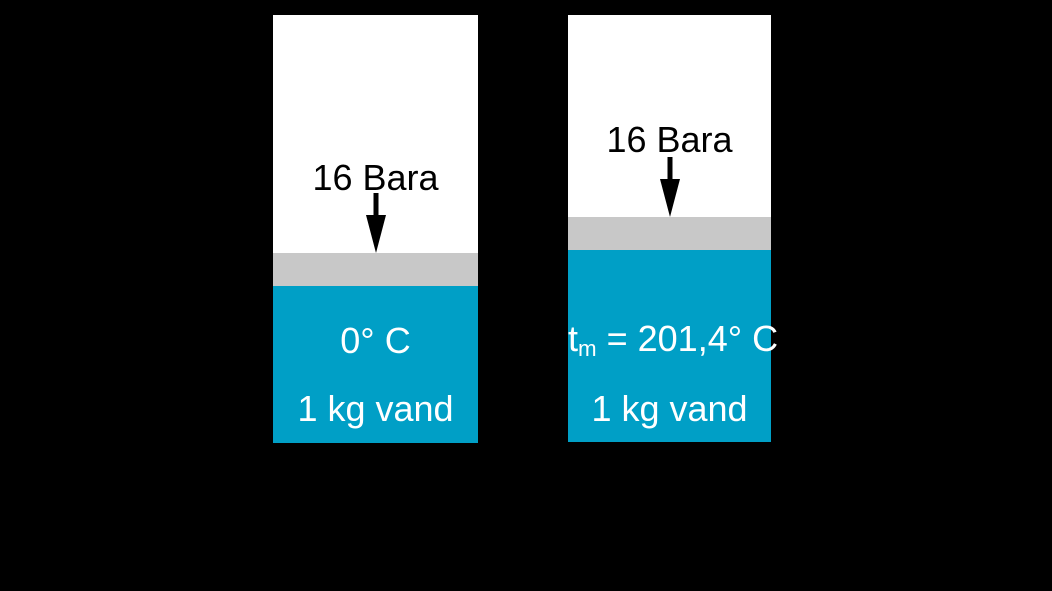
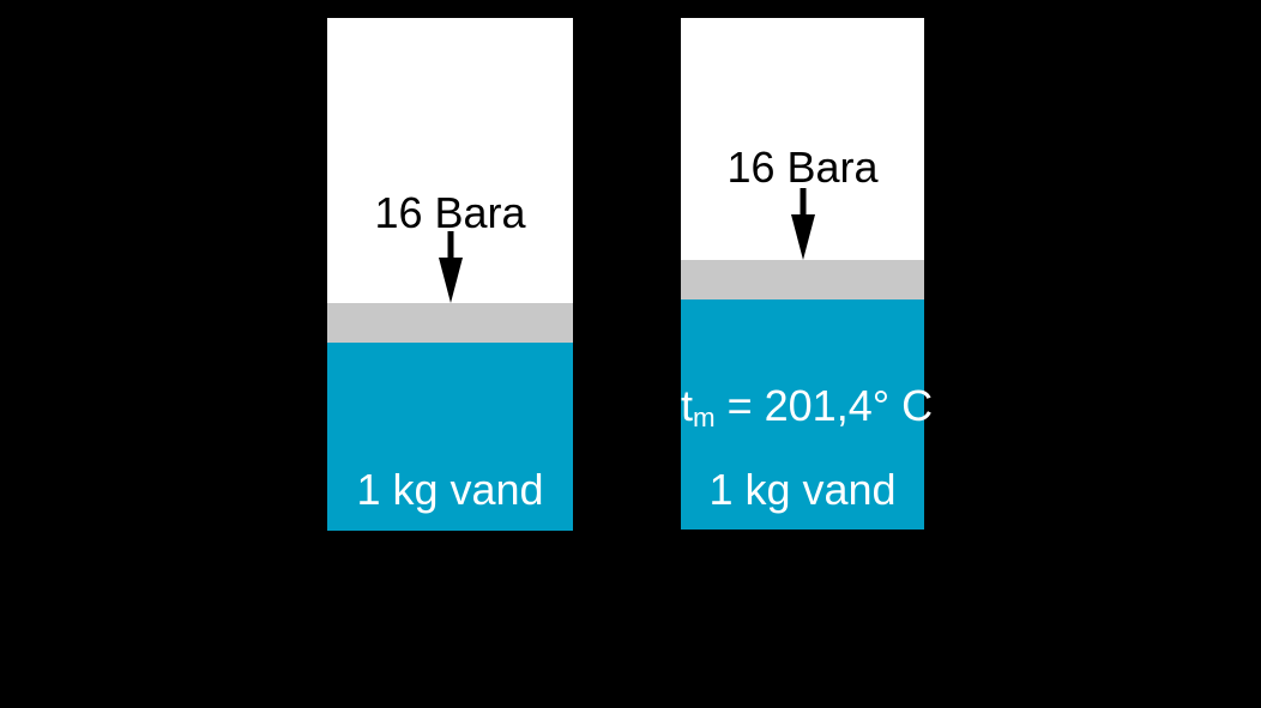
  16 Bara
- 0° C
  1 kg vand
  16 Bara
  tm = 201,4° C
  1 kg vand
